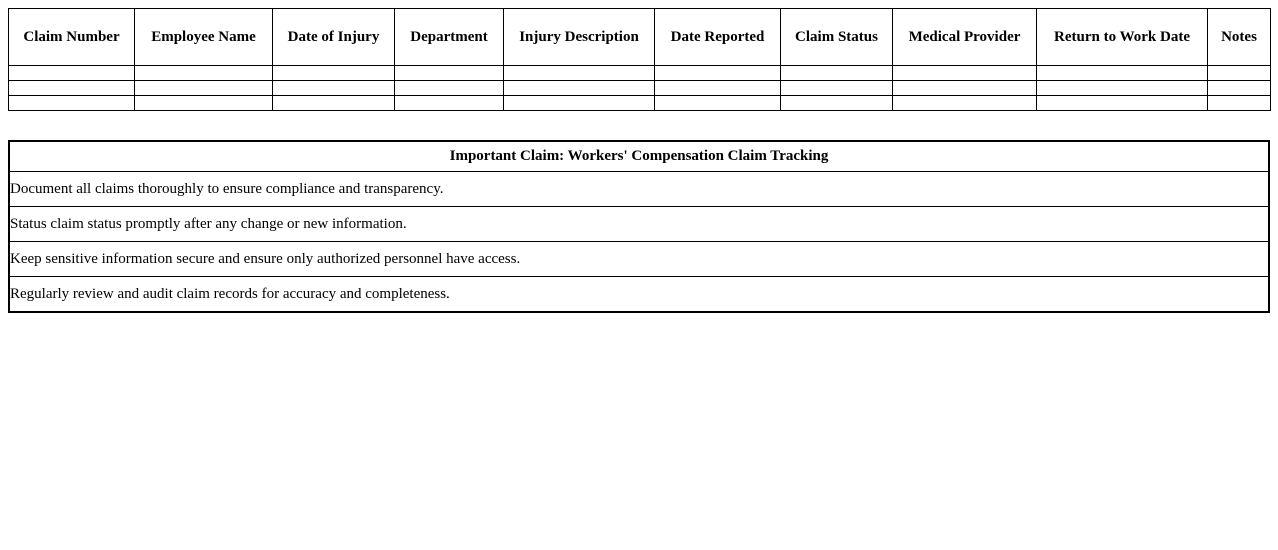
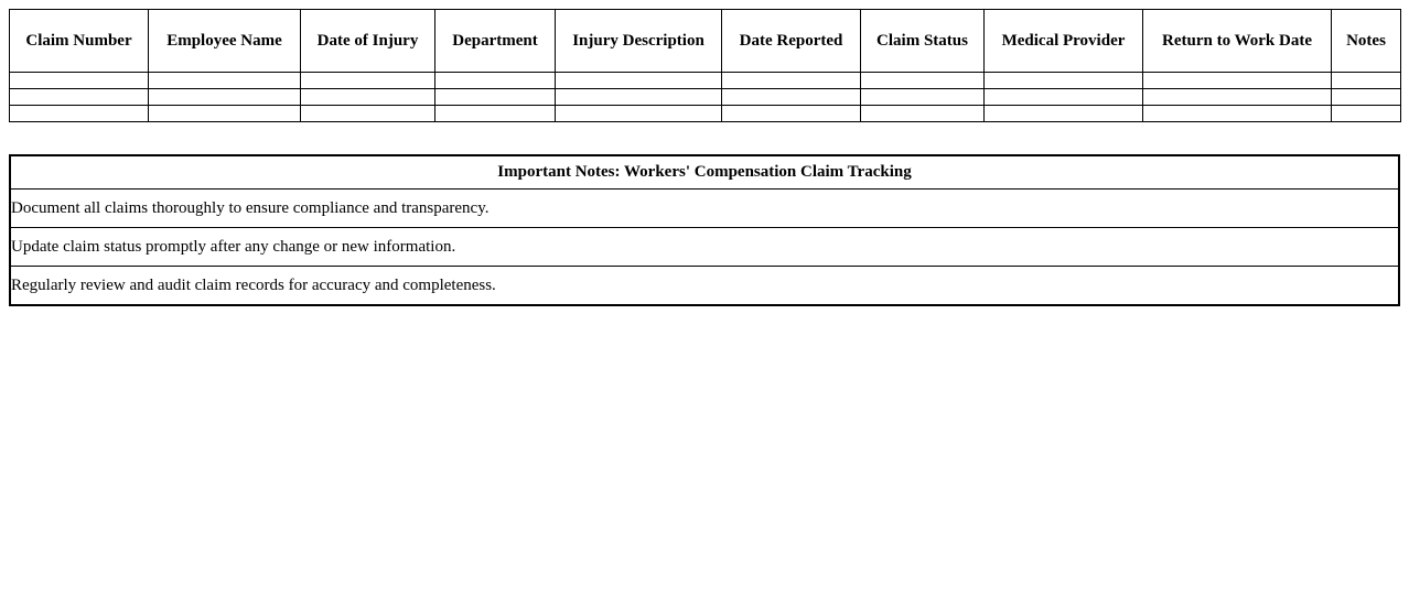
  Claim Number	Employee Name	Date of Injury	Department	Injury Description	Date Reported	Claim Status	Medical Provider	Return to Work Date	Notes
- Important Claim: Workers' Compensation Claim Tracking
+ Important Notes: Workers' Compensation Claim Tracking
  Document all claims thoroughly to ensure compliance and transparency.
- Status claim status promptly after any change or new information.
+ Update claim status promptly after any change or new information.
- Keep sensitive information secure and ensure only authorized personnel have access.
  Regularly review and audit claim records for accuracy and completeness.
